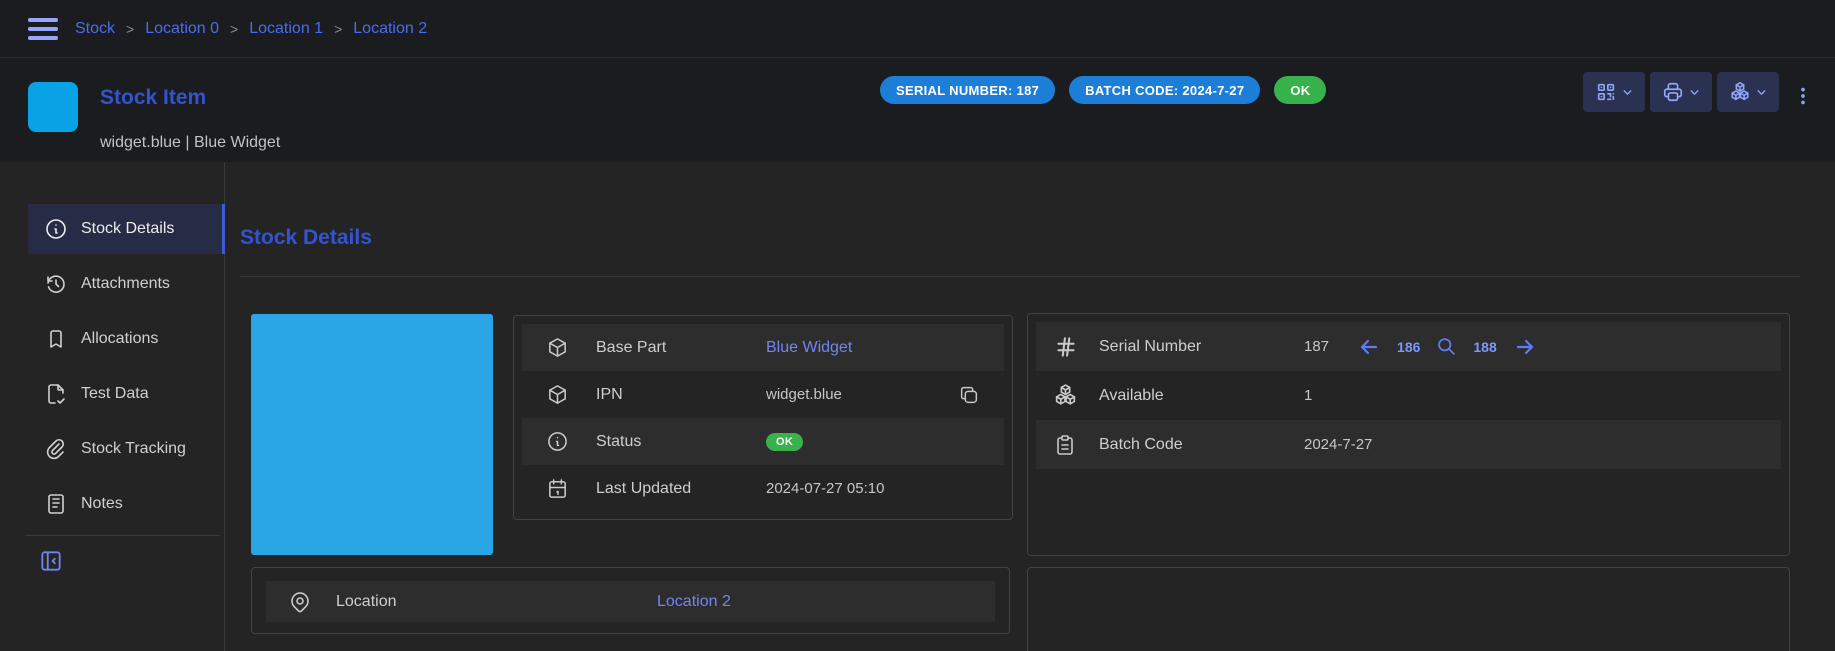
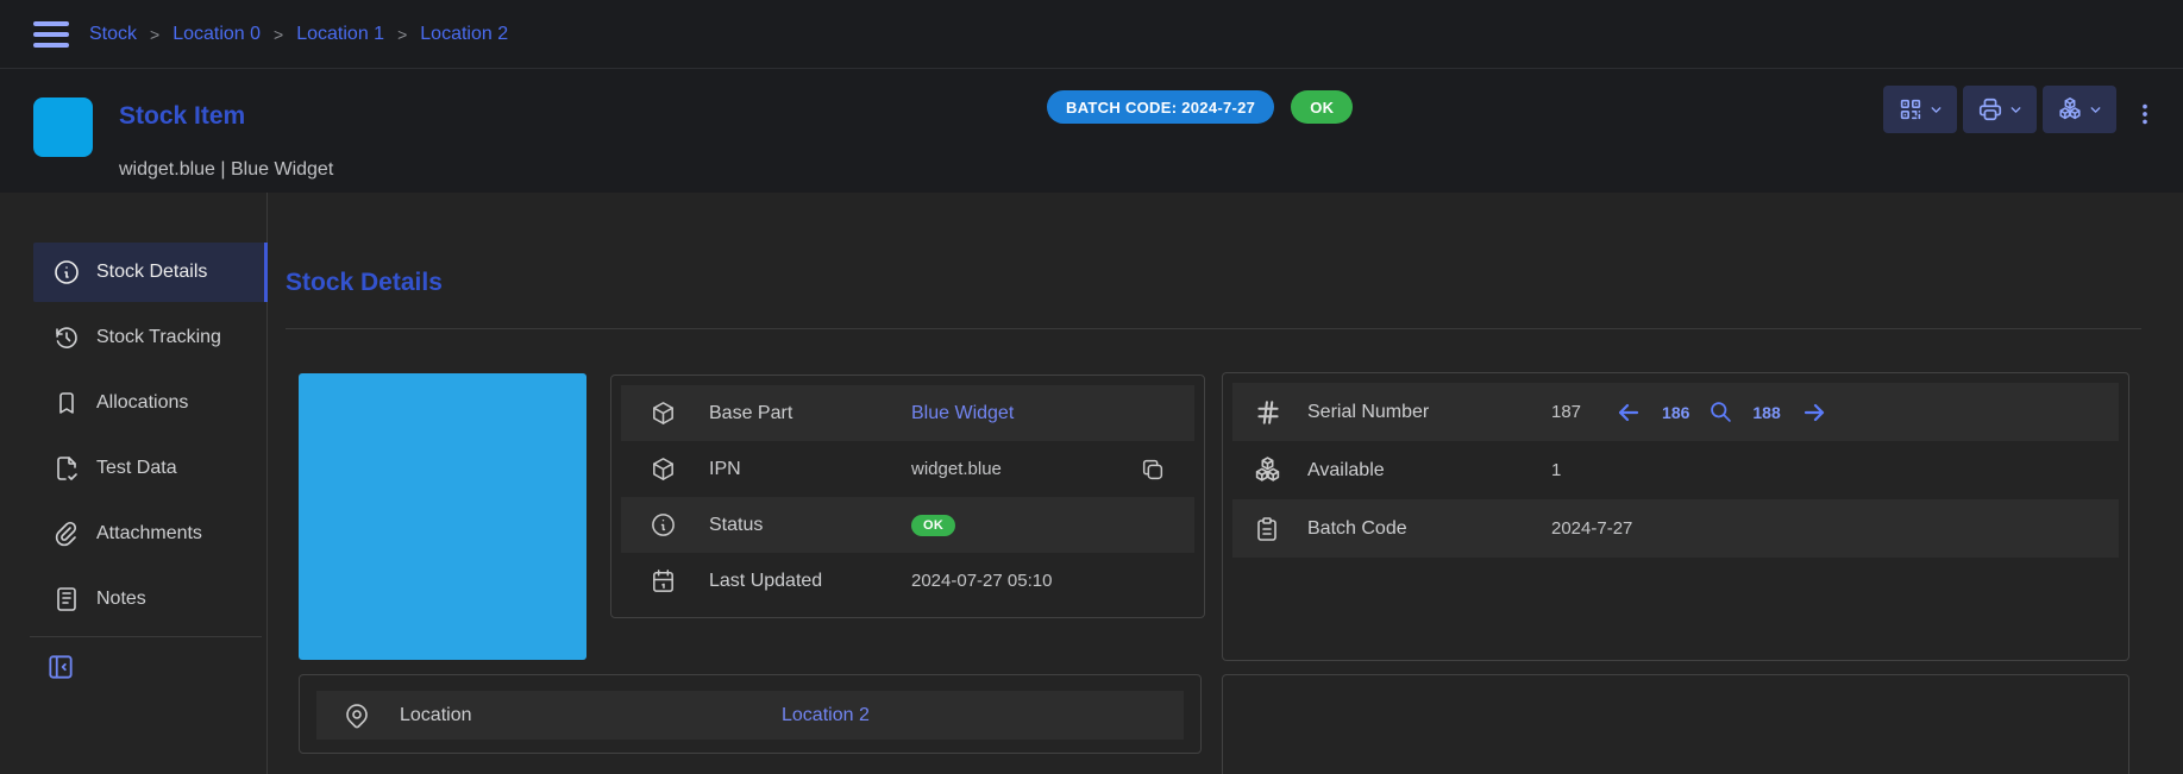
  Stock
  >
  Location 0
  >
  Location 1
  >
  Location 2
  Stock Item
  widget.blue | Blue Widget
- SERIAL NUMBER: 187
  BATCH CODE: 2024-7-27
  OK
  Stock Details
- Attachments
+ Stock Tracking
  Allocations
  Test Data
- Stock Tracking
+ Attachments
  Notes
  Stock Details
  Base Part
  Blue Widget
  IPN
  widget.blue
  Status
  OK
  Last Updated
  2024-07-27 05:10
  Serial Number
  187
  186
  188
  Available
  1
  Batch Code
  2024-7-27
  Location
  Location 2
